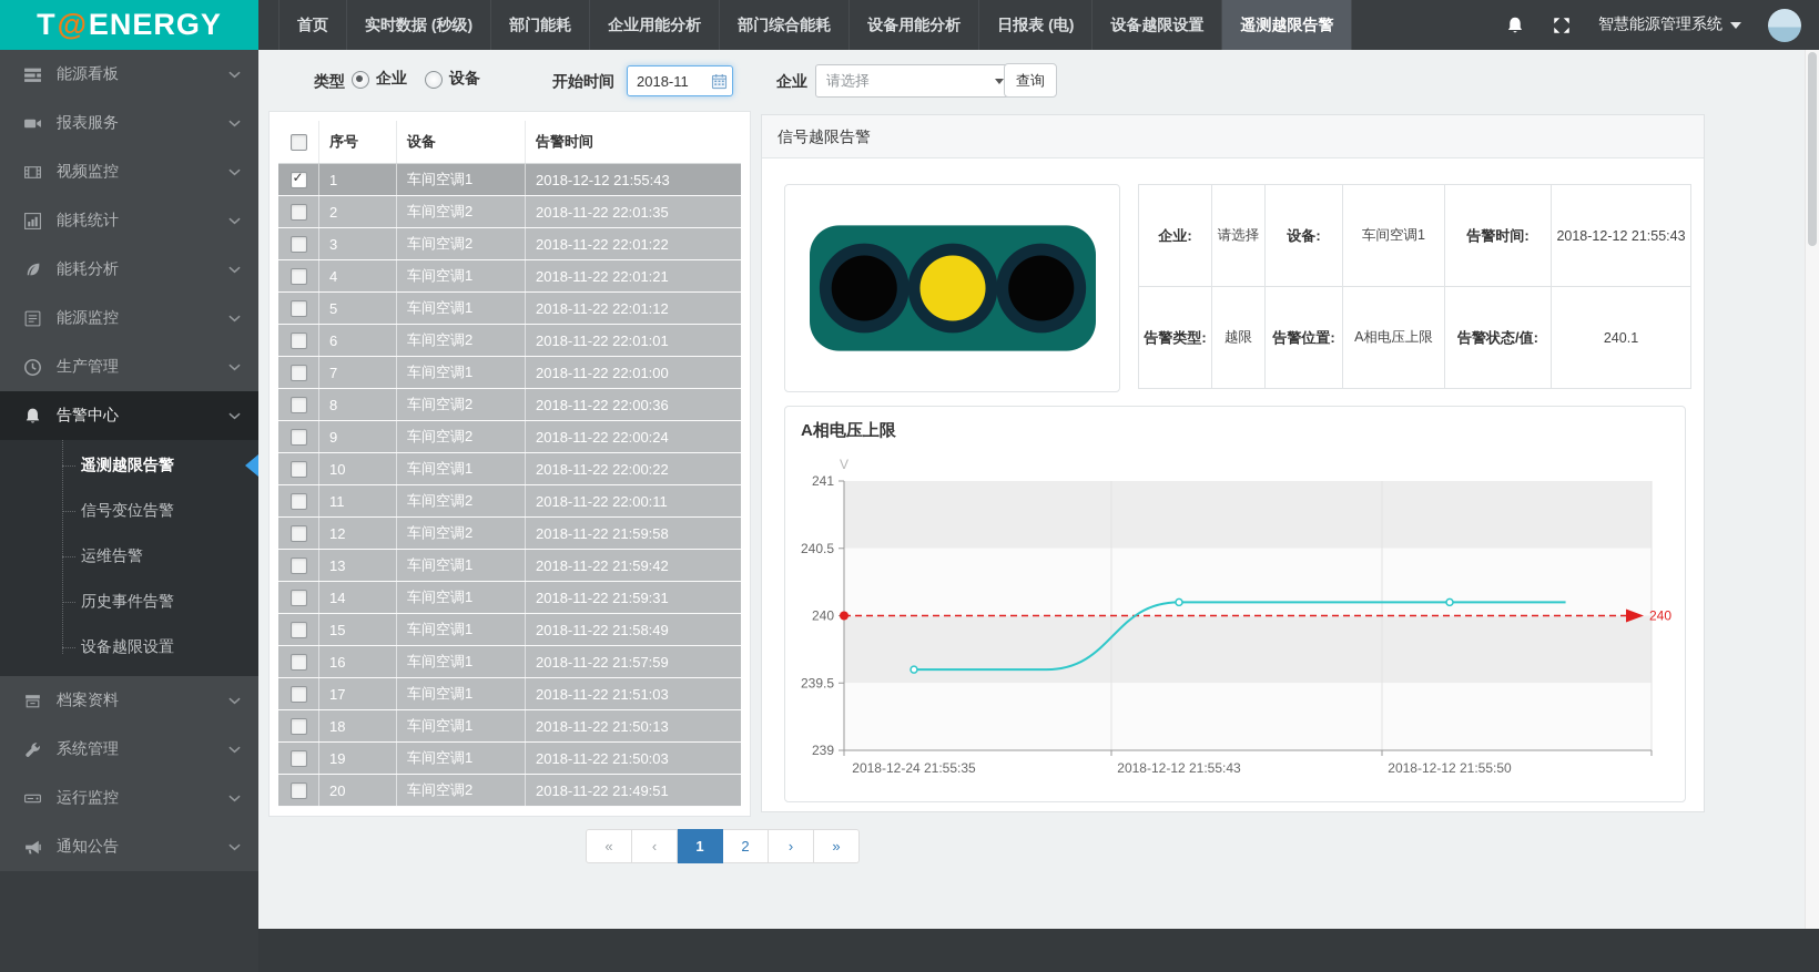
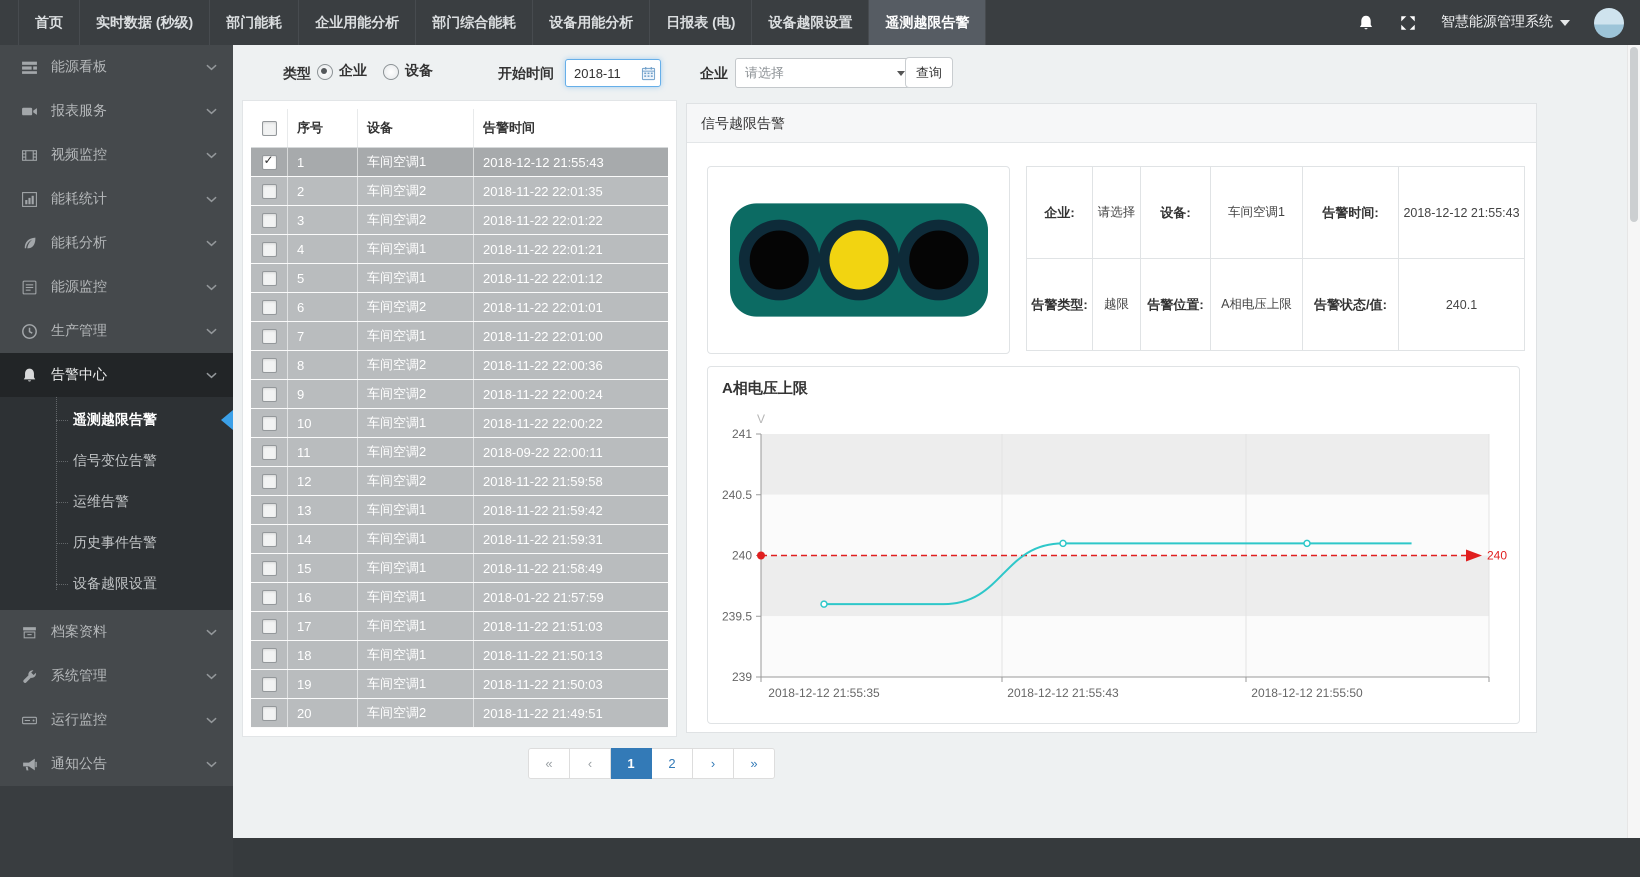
- T
- @
- ENERGY
  首页
  实时数据 (秒级)
  部门能耗
  企业用能分析
  部门综合能耗
  设备用能分析
  日报表 (电)
  设备越限设置
  遥测越限告警
  智慧能源管理系统
  能源看板
  报表服务
  视频监控
  能耗统计
  能耗分析
  能源监控
  生产管理
  告警中心
  遥测越限告警
  信号变位告警
  运维告警
  历史事件告警
  设备越限设置
  档案资料
  系统管理
  运行监控
  通知公告
  类型
  企业
  设备
  开始时间
  2018-11
  企业
  请选择
  查询
  序号
  设备
  告警时间
  1
  车间空调1
  2018-12-12 21:55:43
  2
  车间空调2
  2018-11-22 22:01:35
  3
  车间空调2
  2018-11-22 22:01:22
  4
  车间空调1
  2018-11-22 22:01:21
  5
  车间空调1
  2018-11-22 22:01:12
  6
  车间空调2
  2018-11-22 22:01:01
  7
  车间空调1
  2018-11-22 22:01:00
  8
  车间空调2
  2018-11-22 22:00:36
  9
  车间空调2
  2018-11-22 22:00:24
  10
  车间空调1
  2018-11-22 22:00:22
  11
  车间空调2
- 2018-11-22 22:00:11
+ 2018-09-22 22:00:11
  12
  车间空调2
  2018-11-22 21:59:58
  13
  车间空调1
  2018-11-22 21:59:42
  14
  车间空调1
  2018-11-22 21:59:31
  15
  车间空调1
  2018-11-22 21:58:49
  16
  车间空调1
- 2018-11-22 21:57:59
+ 2018-01-22 21:57:59
  17
  车间空调1
  2018-11-22 21:51:03
  18
  车间空调1
  2018-11-22 21:50:13
  19
  车间空调1
  2018-11-22 21:50:03
  20
  车间空调2
  2018-11-22 21:49:51
  «
  ‹
  1
  2
  ›
  »
  信号越限告警
  企业:	请选择	设备:	车间空调1	告警时间:	2018-12-12 21:55:43
  告警类型:	越限	告警位置:	A相电压上限	告警状态/值:	240.1
  A相电压上限
  241
  240.5
  240
  239.5
  239
- 2018-12-24 21:55:35
+ 2018-12-12 21:55:35
  2018-12-12 21:55:43
  2018-12-12 21:55:50
  V
  240
